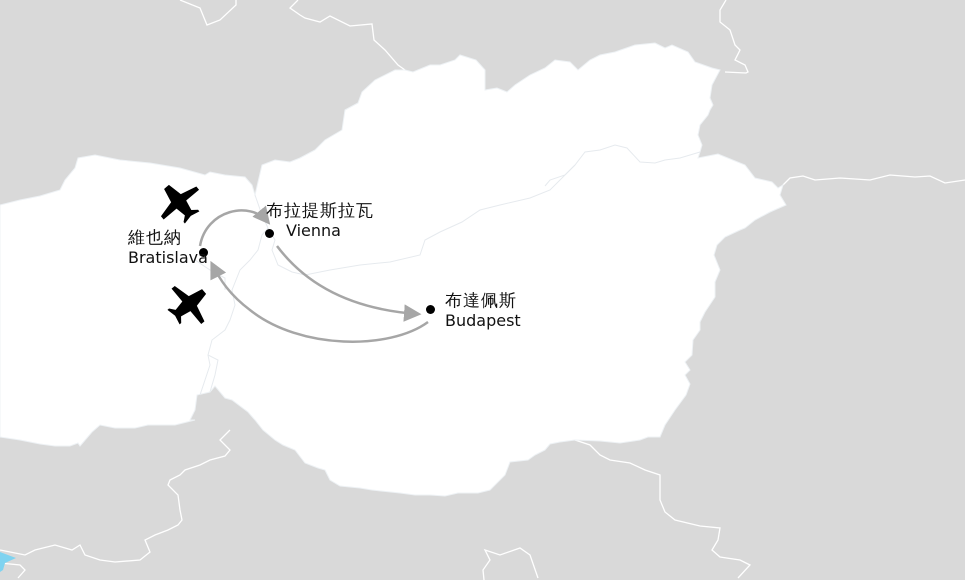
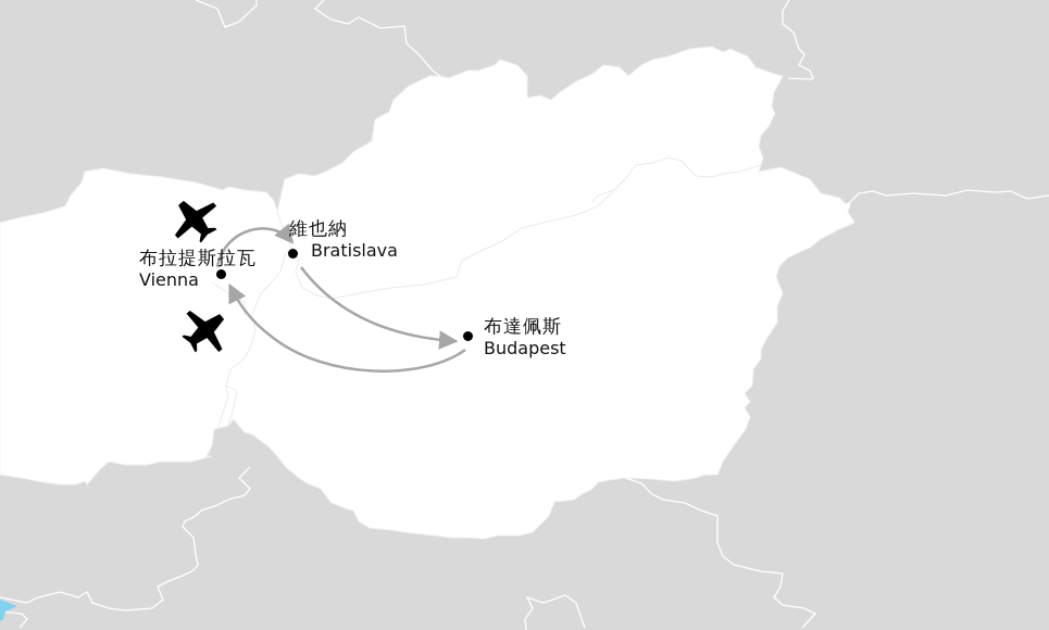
- 維也納
+ 布拉提斯拉瓦
- Bratislava
+ Vienna
- 布拉提斯拉瓦
+ 維也納
- Vienna
+ Bratislava
  布達佩斯
  Budapest
